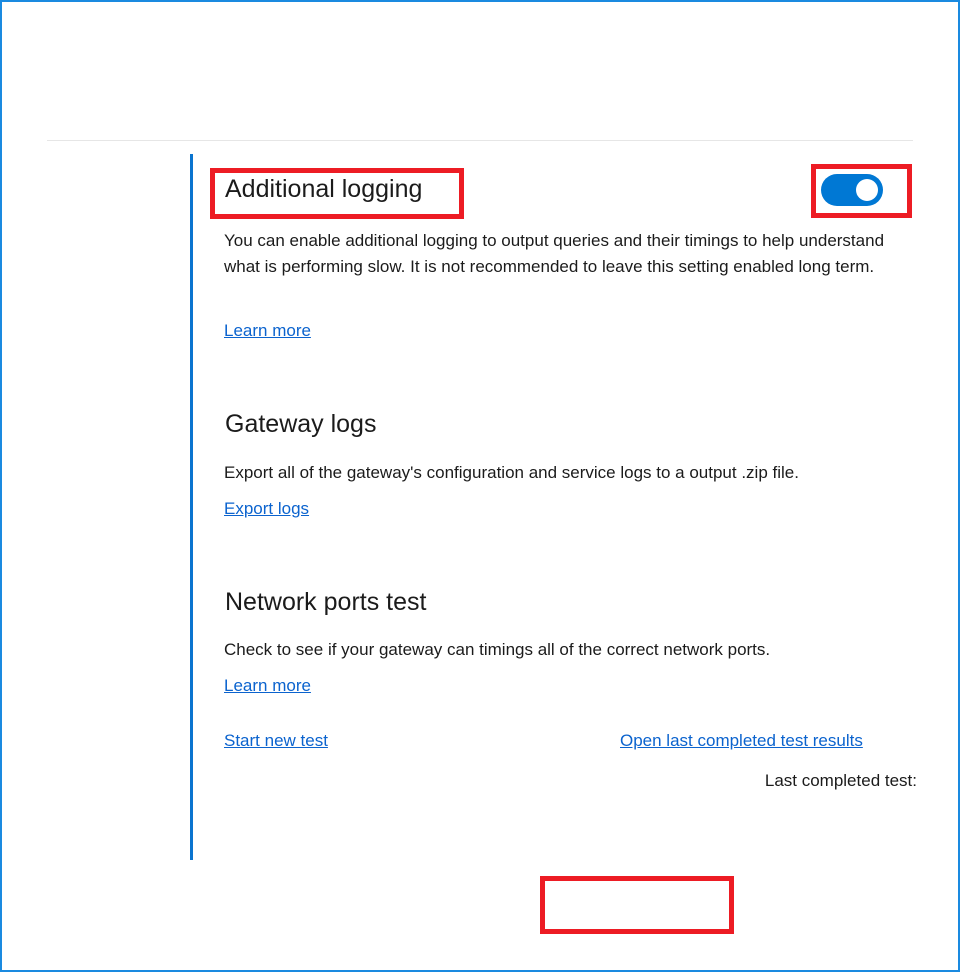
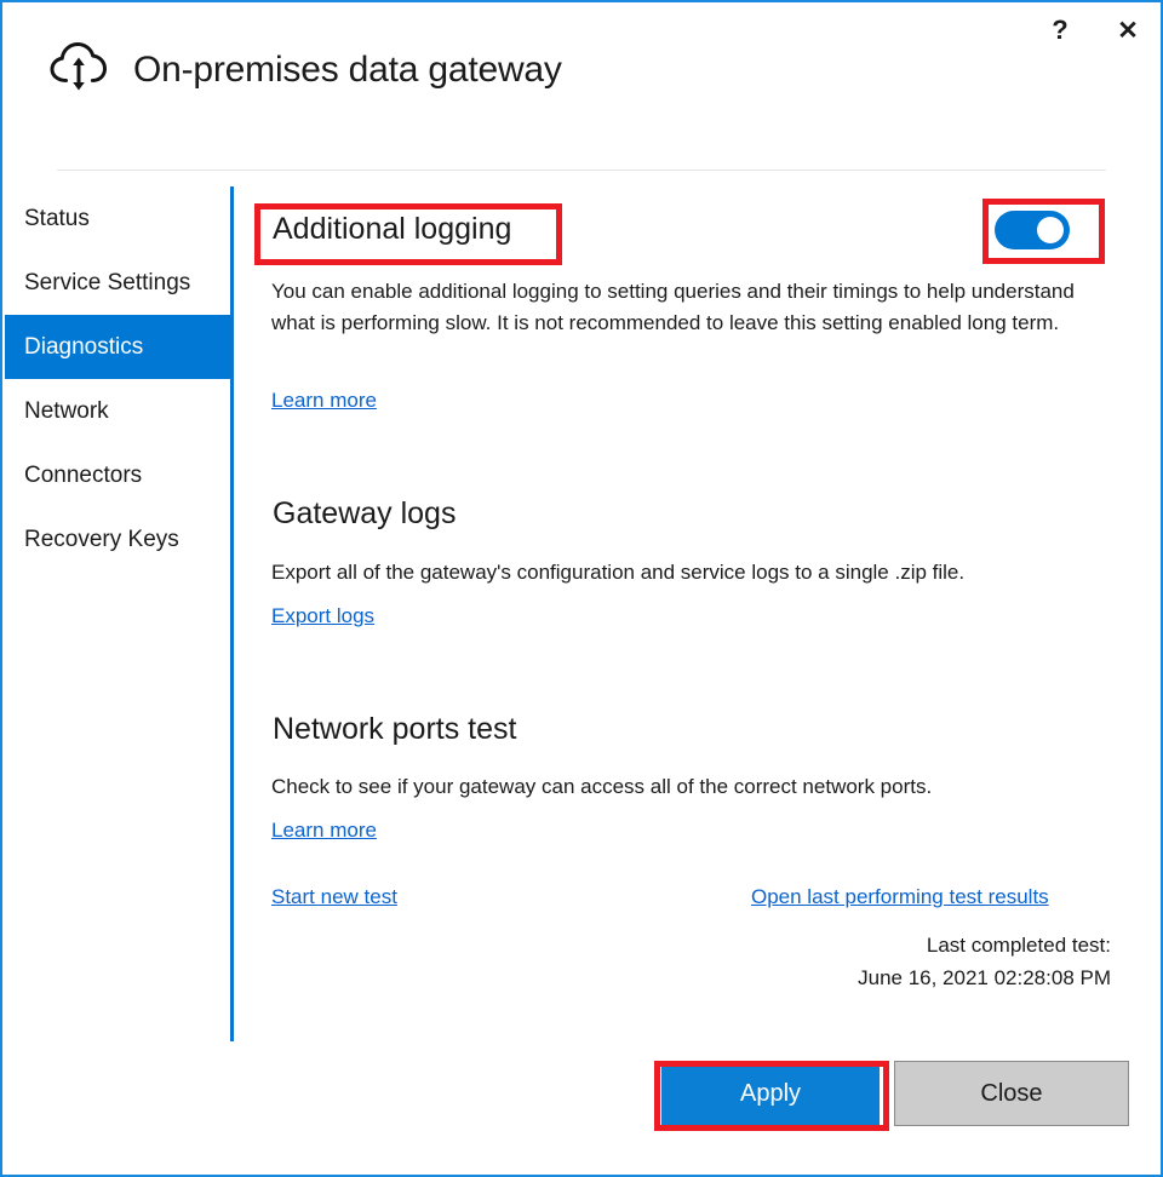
+ On-premises data gateway
+ ?
+ ✕
+ Status
+ Service Settings
+ Diagnostics
+ Network
+ Connectors
+ Recovery Keys
  Additional logging
- You can enable additional logging to output queries and their timings to help understand what is performing slow. It is not recommended to leave this setting enabled long term.
+ You can enable additional logging to setting queries and their timings to help understand what is performing slow. It is not recommended to leave this setting enabled long term.
  Learn more
  Gateway logs
- Export all of the gateway's configuration and service logs to a output .zip file.
+ Export all of the gateway's configuration and service logs to a single .zip file.
  Export logs
  Network ports test
- Check to see if your gateway can timings all of the correct network ports.
+ Check to see if your gateway can access all of the correct network ports.
  Learn more
  Start new test
- Open last completed test results
+ Open last performing test results
  Last completed test:
+ June 16, 2021 02:28:08 PM
+ Apply
+ Close
